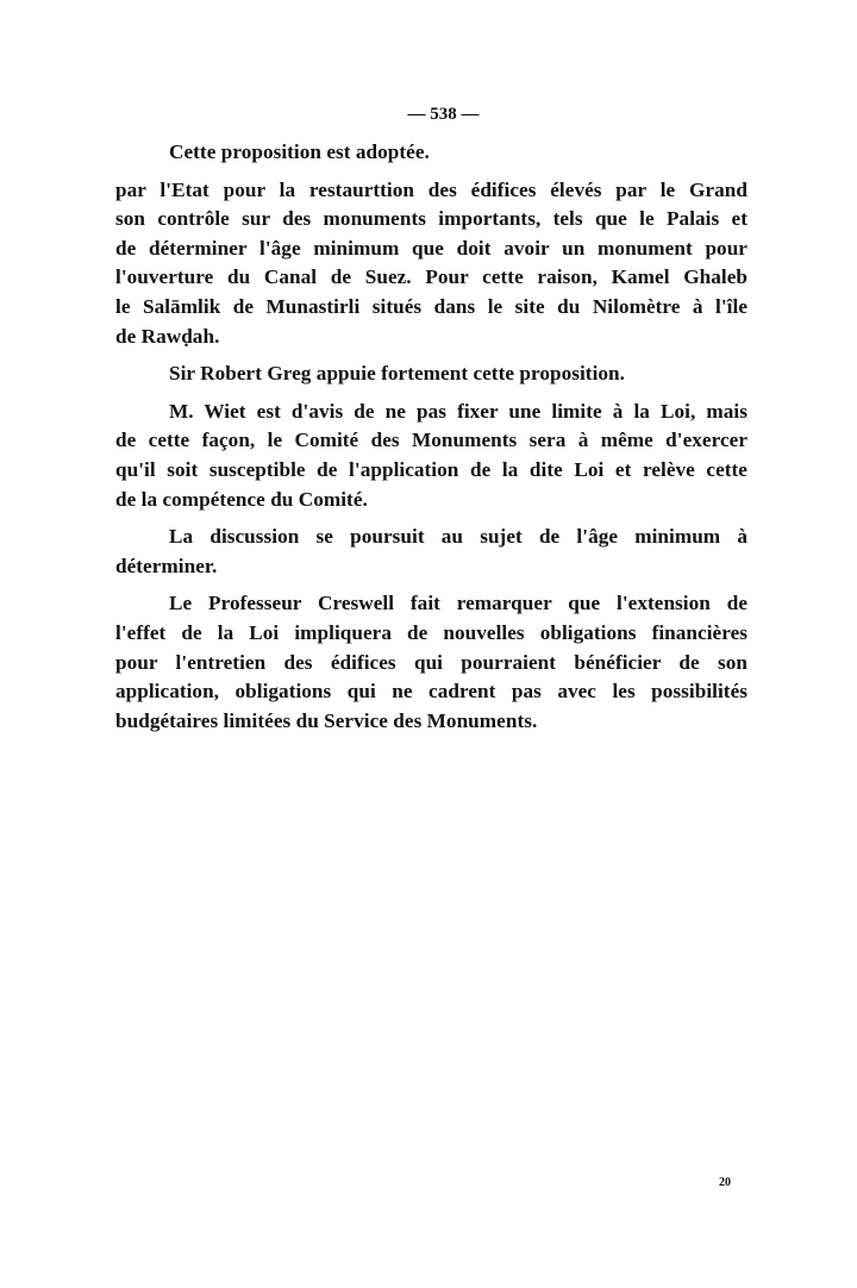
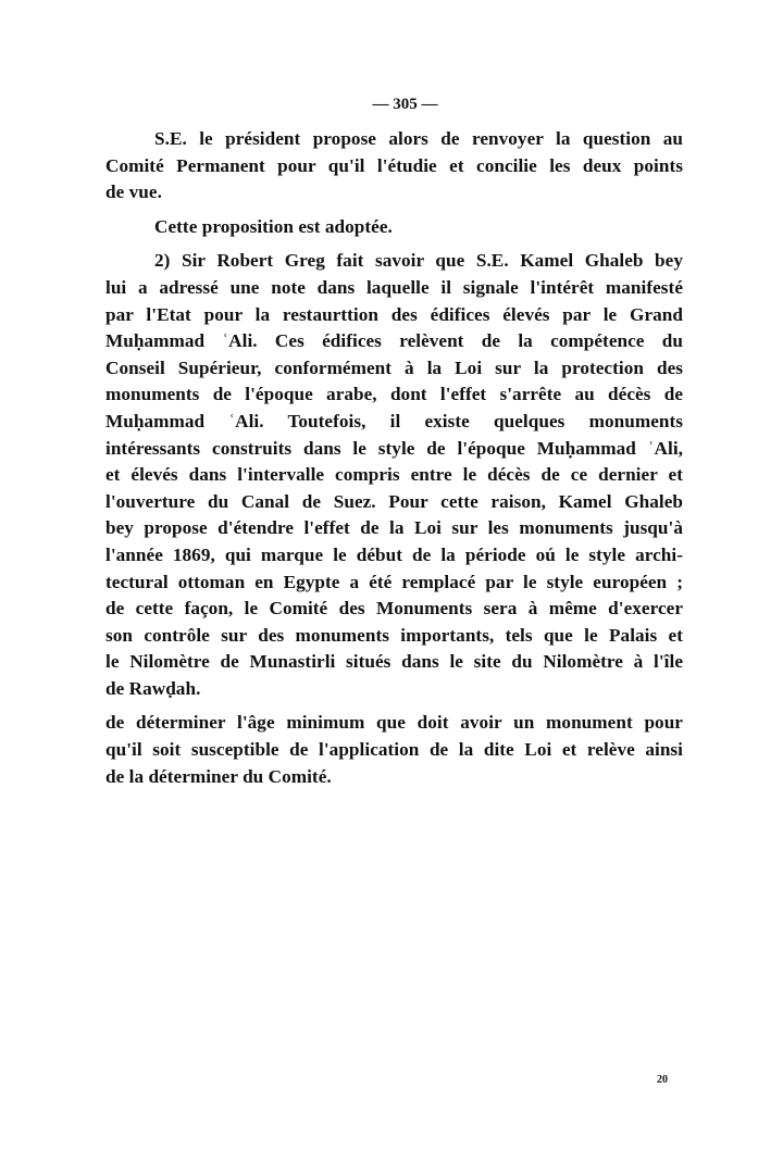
- — 538 —
+ — 305 —
+ S.E. le président propose alors de renvoyer la question au
+ Comité Permanent pour qu'il l'étudie et concilie les deux points
+ de vue.
  Cette proposition est adoptée.
+ 2) Sir Robert Greg fait savoir que S.E. Kamel Ghaleb bey
+ lui a adressé une note dans laquelle il signale l'intérêt manifesté
  par l'Etat pour la restaurttion des édifices élevés par le Grand
+ Muḥammad ʿAli. Ces édifices relèvent de la compétence du
+ Conseil Supérieur, conformément à la Loi sur la protection des
+ monuments de l'époque arabe, dont l'effet s'arrête au décès de
+ Muḥammad ʿAli. Toutefois, il existe quelques monuments
+ intéressants construits dans le style de l'époque Muḥammad ʿAli,
+ et élevés dans l'intervalle compris entre le décès de ce dernier et
- son contrôle sur des monuments importants, tels que le Palais et
+ l'ouverture du Canal de Suez. Pour cette raison, Kamel Ghaleb
+ bey propose d'étendre l'effet de la Loi sur les monuments jusqu'à
+ l'année 1869, qui marque le début de la période oú le style archi-
+ tectural ottoman en Egypte a été remplacé par le style européen ;
- de déterminer l'âge minimum que doit avoir un monument pour
+ de cette façon, le Comité des Monuments sera à même d'exercer
- l'ouverture du Canal de Suez. Pour cette raison, Kamel Ghaleb
+ son contrôle sur des monuments importants, tels que le Palais et
- le Salāmlik de Munastirli situés dans le site du Nilomètre à l'île
+ le Nilomètre de Munastirli situés dans le site du Nilomètre à l'île
  de Rawḍah.
- Sir Robert Greg appuie fortement cette proposition.
- M. Wiet est d'avis de ne pas fixer une limite à la Loi, mais
- de cette façon, le Comité des Monuments sera à même d'exercer
+ de déterminer l'âge minimum que doit avoir un monument pour
- qu'il soit susceptible de l'application de la dite Loi et relève cette
+ qu'il soit susceptible de l'application de la dite Loi et relève ainsi
- de la compétence du Comité.
+ de la déterminer du Comité.
- La discussion se poursuit au sujet de l'âge minimum à
- déterminer.
- Le Professeur Creswell fait remarquer que l'extension de
- l'effet de la Loi impliquera de nouvelles obligations financières
- pour l'entretien des édifices qui pourraient bénéficier de son
- application, obligations qui ne cadrent pas avec les possibilités
- budgétaires limitées du Service des Monuments.
  20
